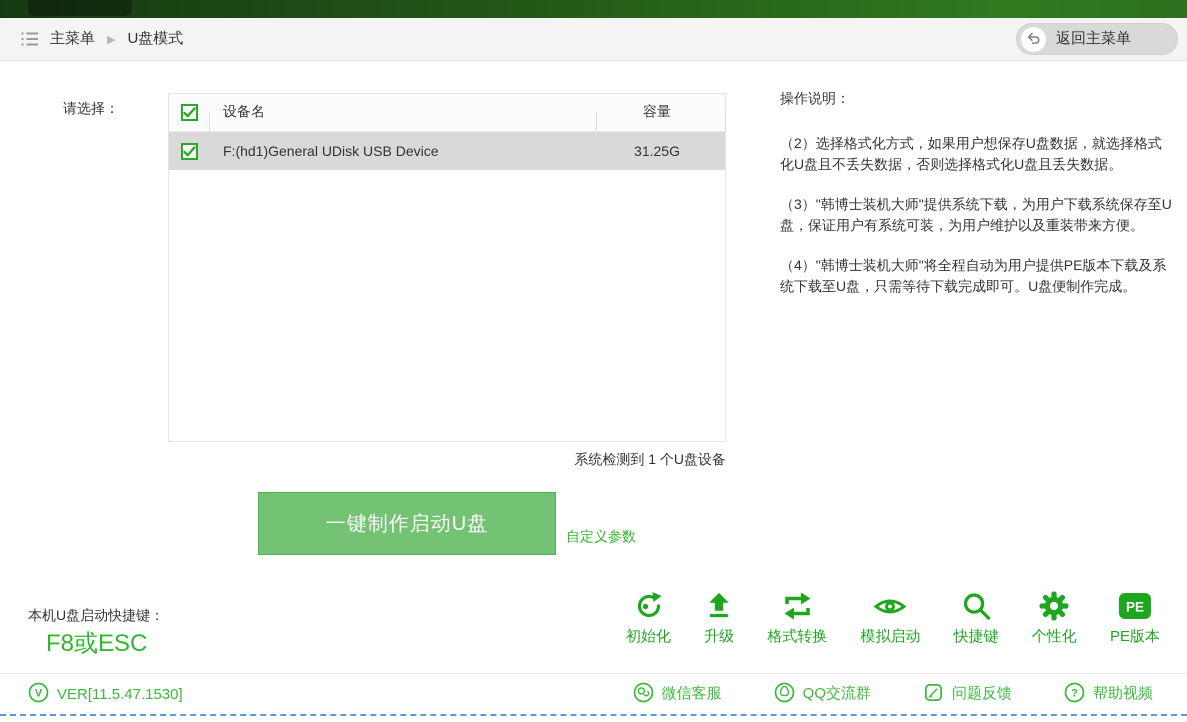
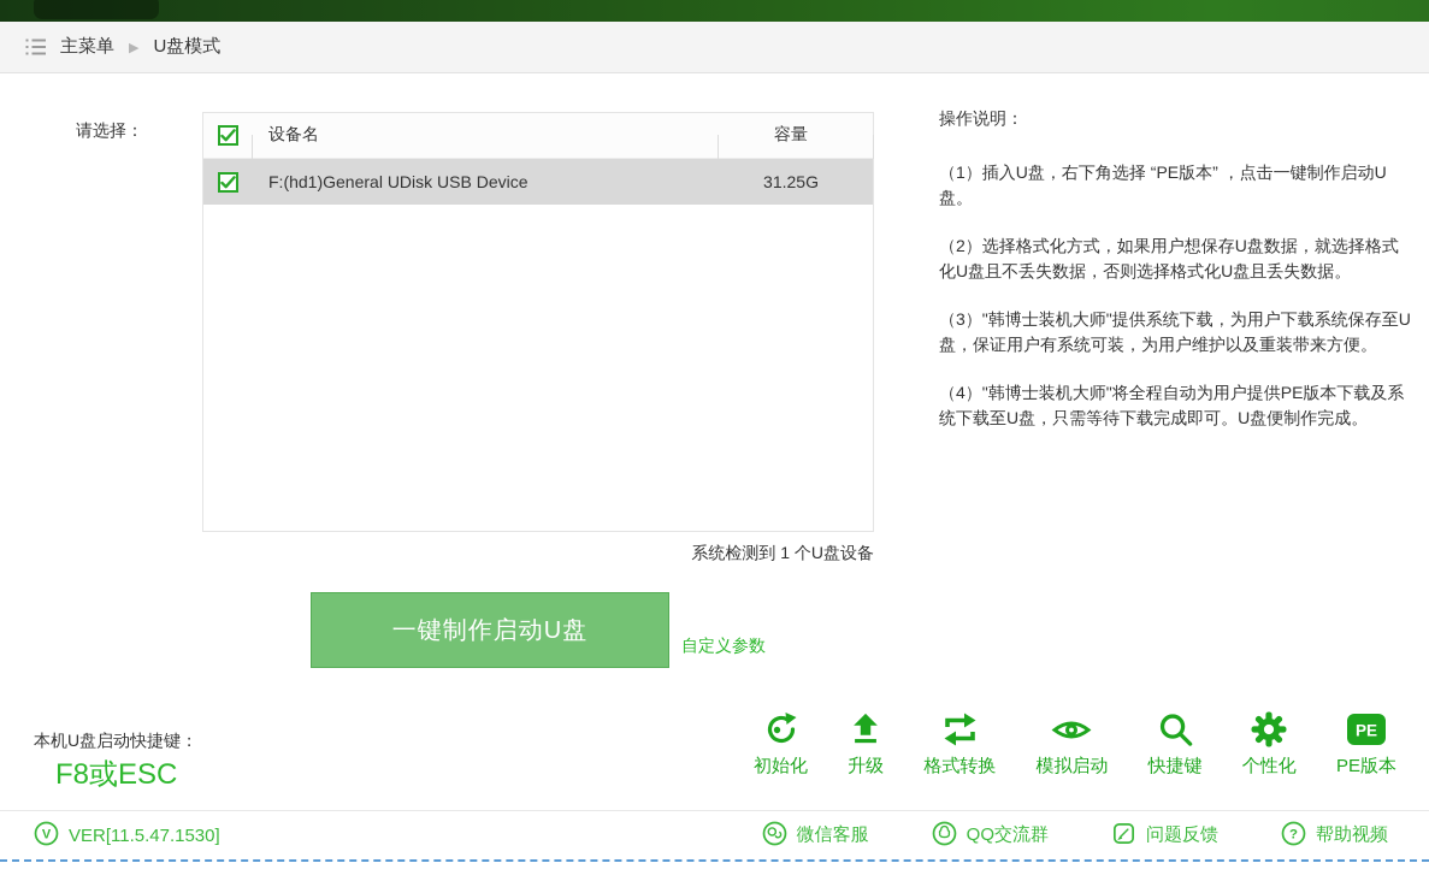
  主菜单
  ▶
  U盘模式
- 返回主菜单
  请选择：
  设备名
  容量
  F:(hd1)General UDisk USB Device
  31.25G
  系统检测到 1 个U盘设备
  一键制作启动U盘
  自定义参数
  操作说明：
+ （1）插入U盘，右下角选择 “PE版本” ，点击一键制作启动U盘。
  （2）选择格式化方式，如果用户想保存U盘数据，就选择格式化U盘且不丢失数据，否则选择格式化U盘且丢失数据。
  （3）"韩博士装机大师"提供系统下载，为用户下载系统保存至U盘，保证用户有系统可装，为用户维护以及重装带来方便。
  （4）"韩博士装机大师"将全程自动为用户提供PE版本下载及系统下载至U盘，只需等待下载完成即可。U盘便制作完成。
  本机U盘启动快捷键：
  F8或ESC
  初始化
  升级
  格式转换
  模拟启动
  快捷键
  个性化
  PE
  PE版本
  V
  VER[11.5.47.1530]
  微信客服
  QQ交流群
  问题反馈
  ?
  帮助视频
